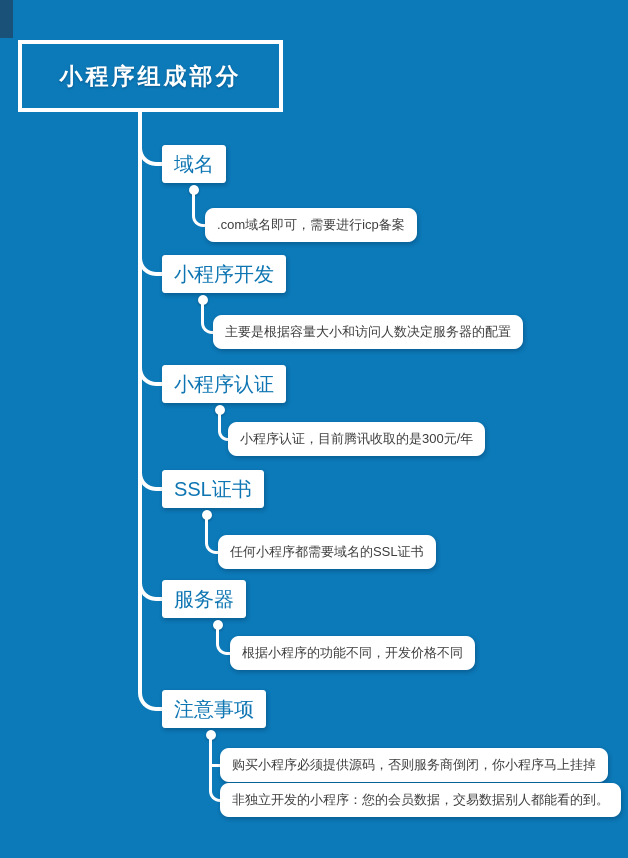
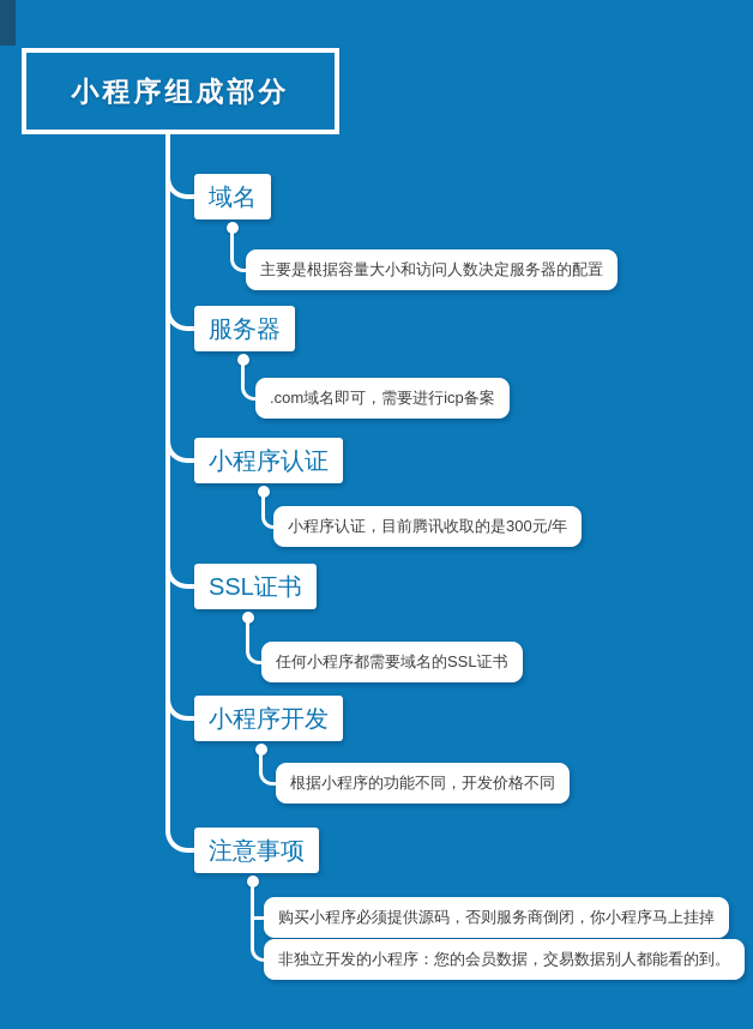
  小程序组成部分
  域名
- .com域名即可，需要进行icp备案
+ 主要是根据容量大小和访问人数决定服务器的配置
- 小程序开发
+ 服务器
- 主要是根据容量大小和访问人数决定服务器的配置
+ .com域名即可，需要进行icp备案
  小程序认证
  小程序认证，目前腾讯收取的是300元/年
  SSL证书
  任何小程序都需要域名的SSL证书
- 服务器
+ 小程序开发
  根据小程序的功能不同，开发价格不同
  注意事项
  购买小程序必须提供源码，否则服务商倒闭，你小程序马上挂掉
  非独立开发的小程序：您的会员数据，交易数据别人都能看的到。
